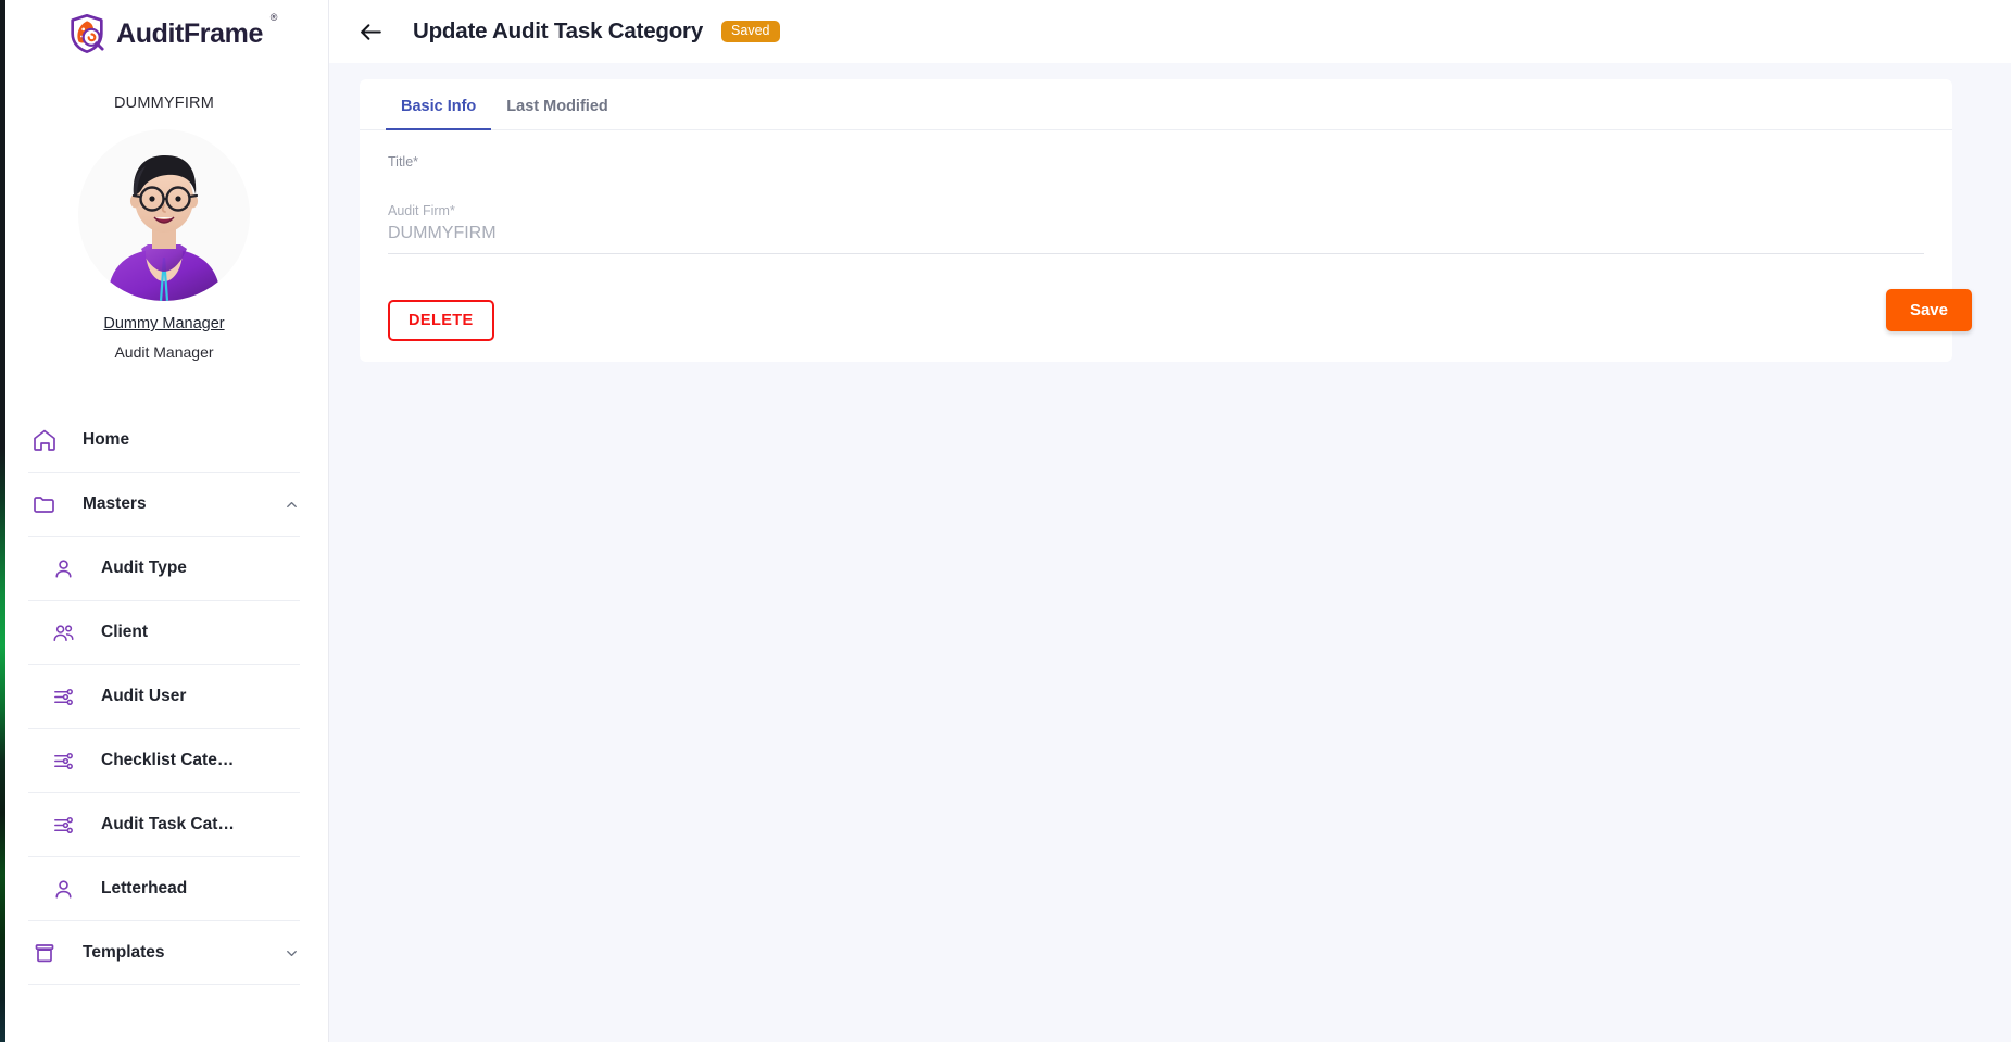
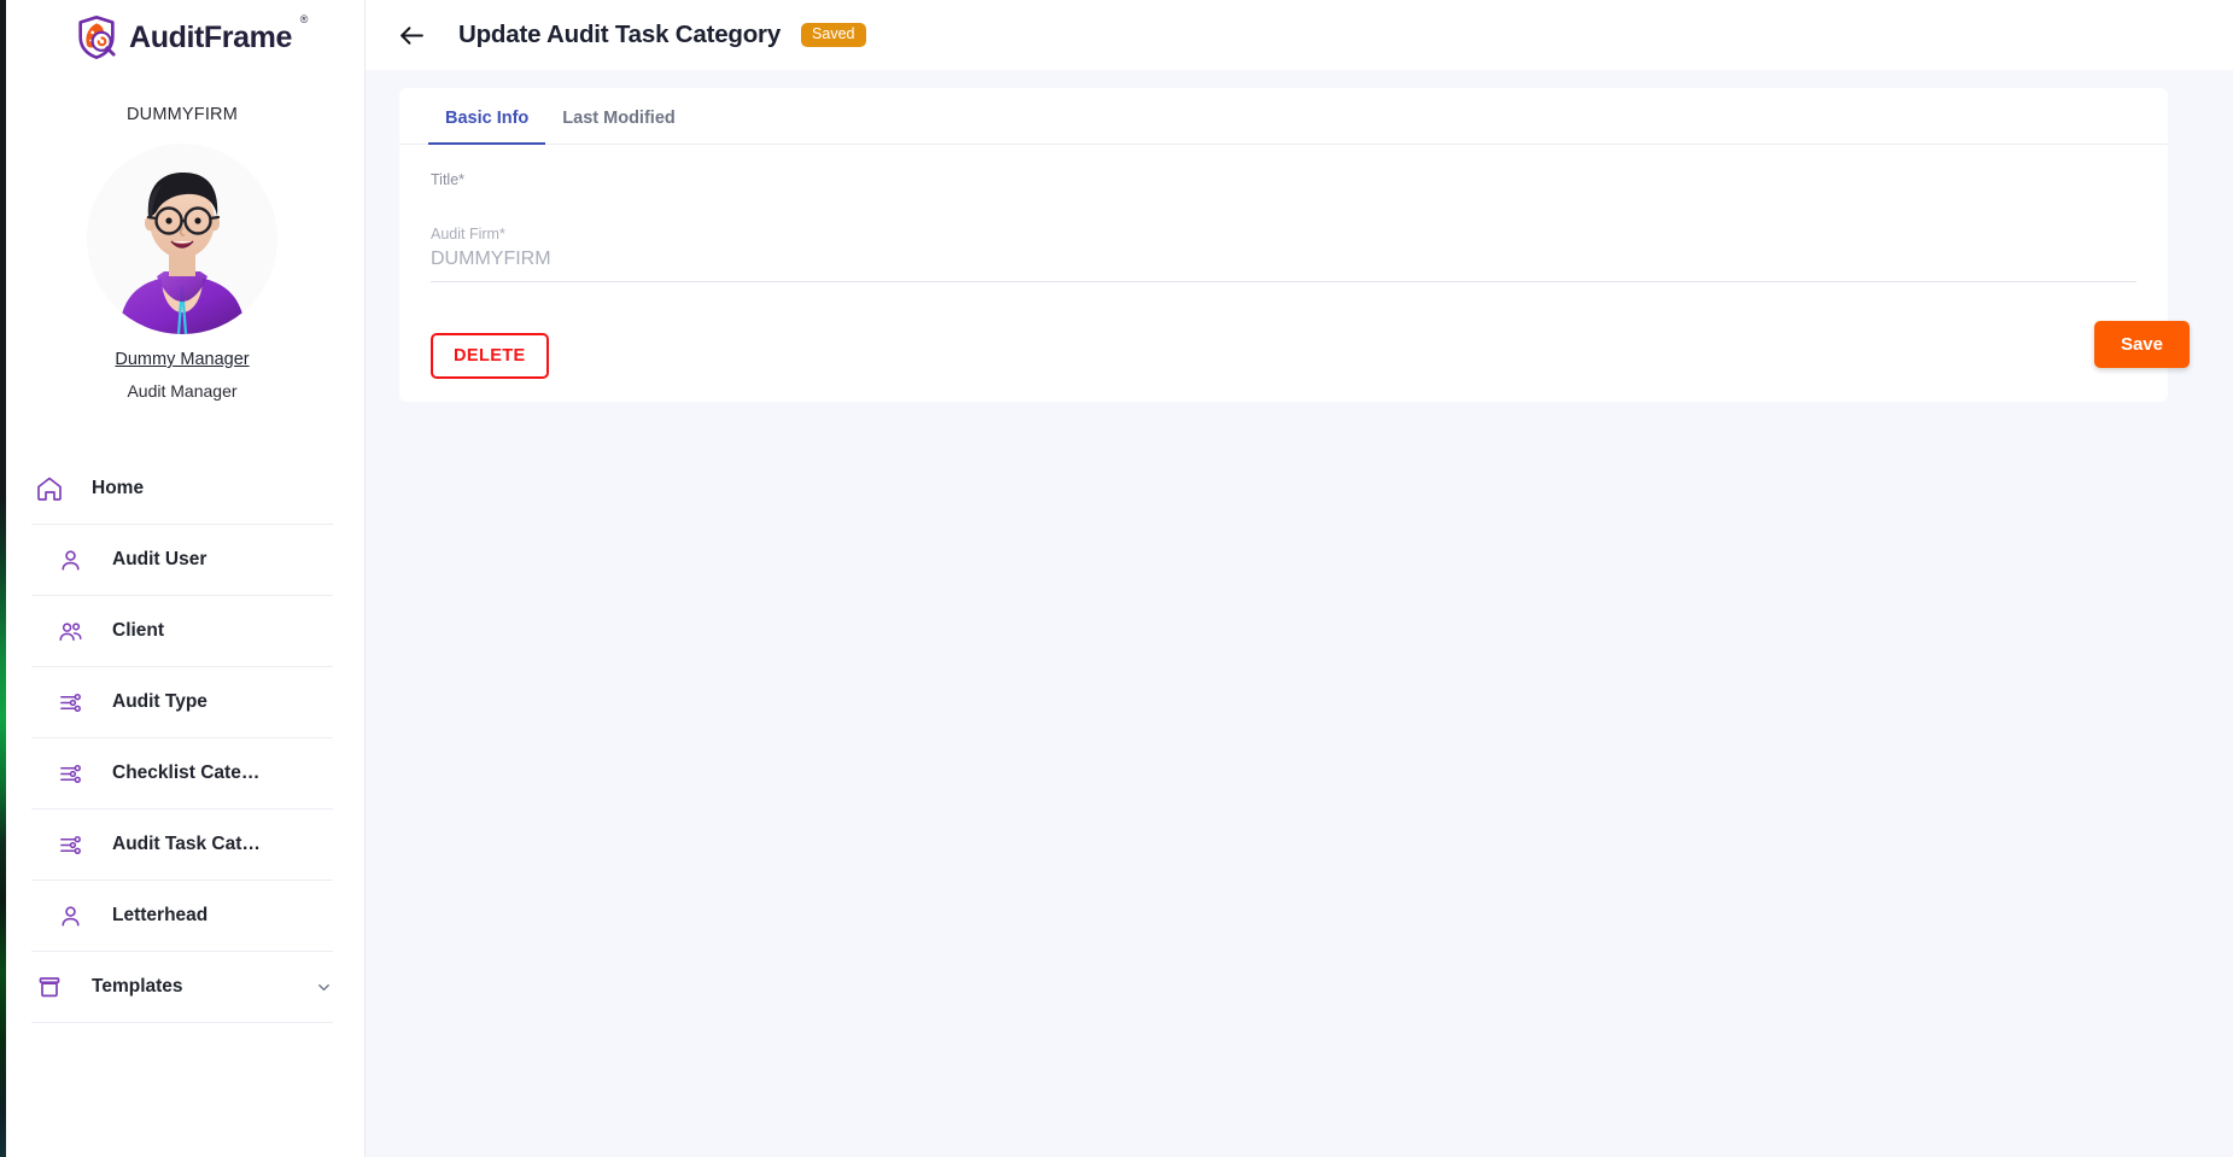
  AuditFrame
  ®
  DUMMYFIRM
  Dummy Manager
  Audit Manager
  Home
- Masters
- Audit Type
+ Audit User
  Client
- Audit User
+ Audit Type
  Checklist Cate…
  Audit Task Cat…
  Letterhead
  Templates
  Update Audit Task Category
  Saved
  Basic Info
  Last Modified
  Title*
  Audit Firm*
  DUMMYFIRM
  DELETE
  Save
